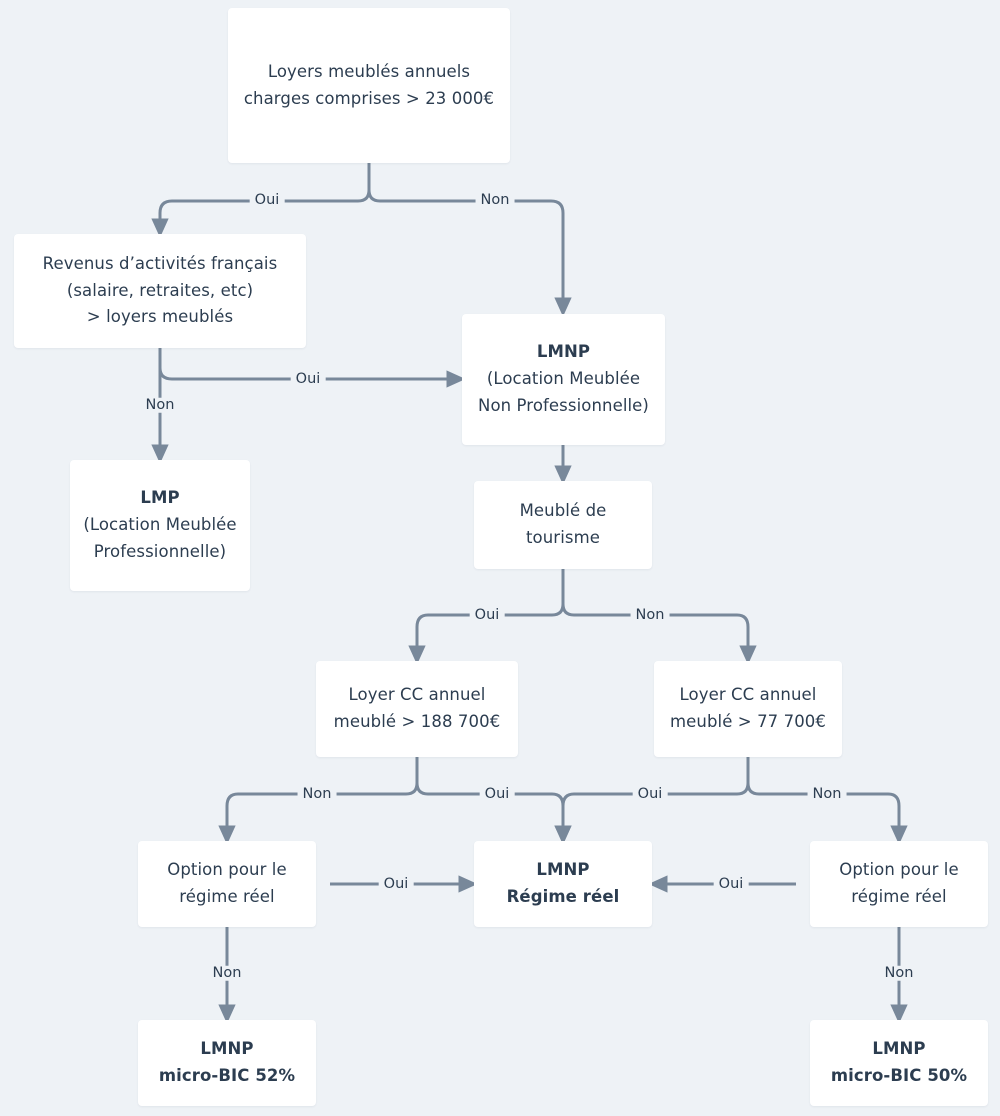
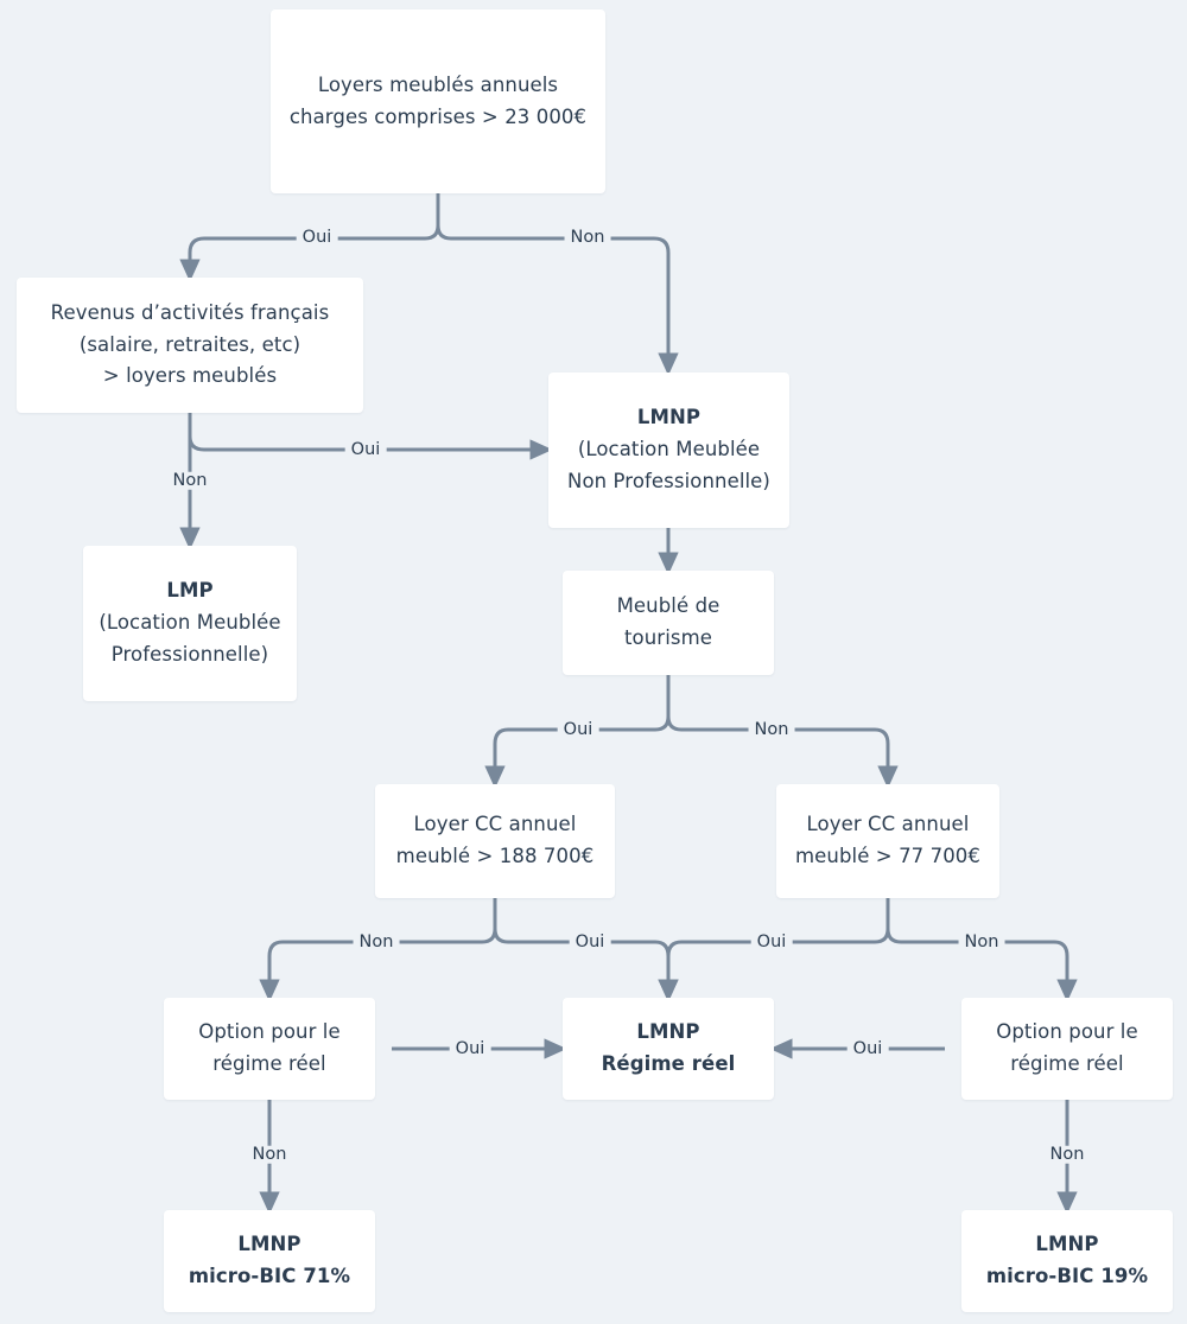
  Loyers meublés annuels
  charges comprises > 23 000€
  Revenus d’activités français
  (salaire, retraites, etc)
  > loyers meublés
  LMNP
  (Location Meublée
  Non Professionnelle)
  LMP
  (Location Meublée
  Professionnelle)
  Meublé de
  tourisme
  Loyer CC annuel
  meublé > 188 700€
  Loyer CC annuel
  meublé > 77 700€
  Option pour le
  régime réel
  LMNP
  Régime réel
  Option pour le
  régime réel
  LMNP
- micro-BIC 52%
+ micro-BIC 71%
  LMNP
- micro-BIC 50%
+ micro-BIC 19%
  Oui
  Non
  Oui
  Non
  Oui
  Non
  Non
  Oui
  Oui
  Non
  Oui
  Oui
  Non
  Non
